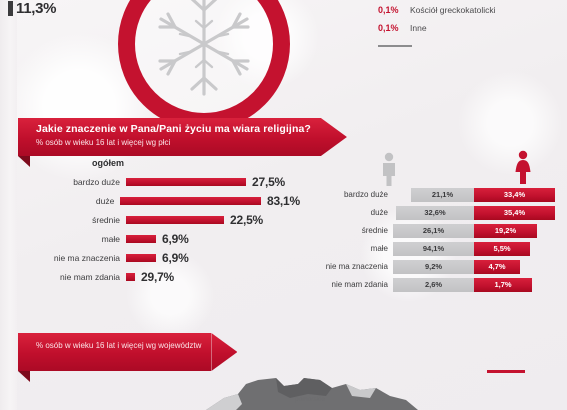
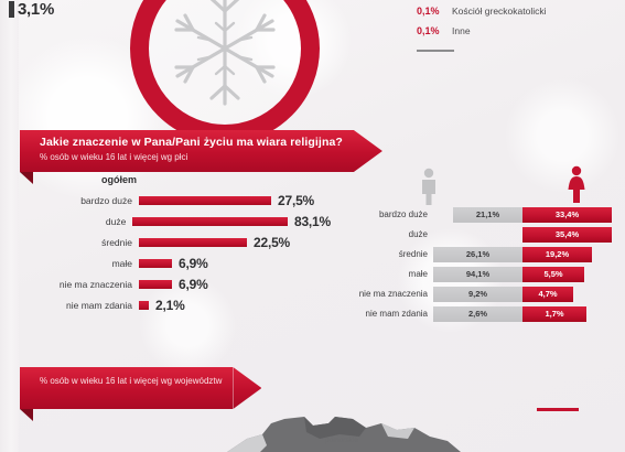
- 11,3%
+ 3,1%
  0,1%
  Kościół greckokatolicki
  0,1%
  Inne
  Jakie znaczenie w Pana/Pani życiu ma wiara religijna?
  % osób w wieku 16 lat i więcej wg płci
  ogółem
  bardzo duże
  27,5%
  duże
  83,1%
  średnie
  22,5%
  małe
  6,9%
  nie ma znaczenia
  6,9%
  nie mam zdania
- 29,7%
+ 2,1%
  bardzo duże
  21,1%
  33,4%
  duże
- 32,6%
  35,4%
  średnie
  26,1%
  19,2%
  małe
  94,1%
  5,5%
  nie ma znaczenia
  9,2%
  4,7%
  nie mam zdania
  2,6%
  1,7%
  % osób w wieku 16 lat i więcej wg województw
